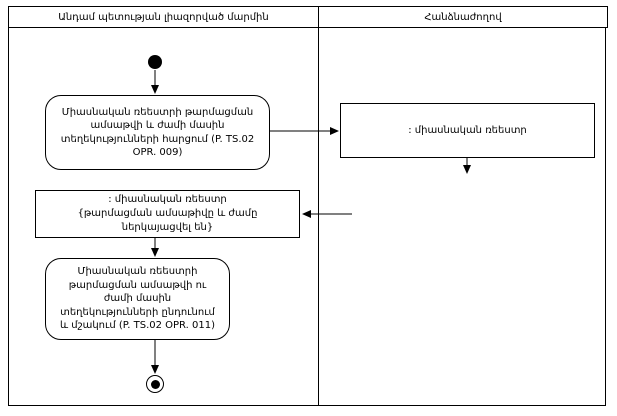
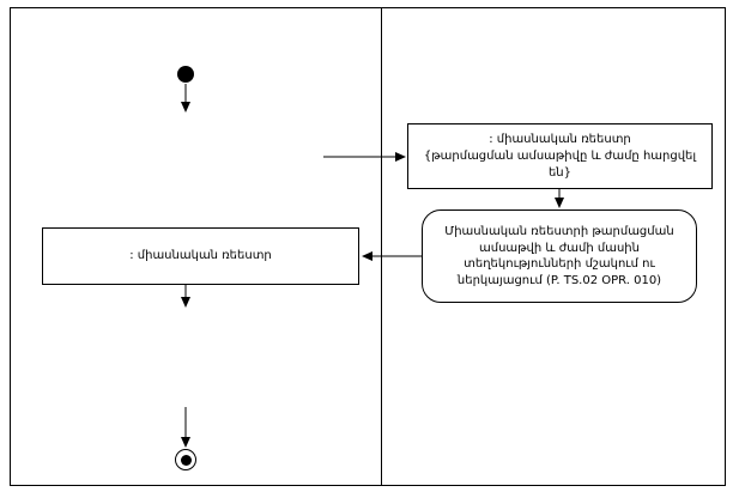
- Անդամ պետության լիազորված մարմին
- Հանձնաժողով
- Միասնական ռեեստրի թարմացման ամսաթվի և ժամի մասին տեղեկությունների հարցում (P. TS.02 OPR. 009)
  : միասնական ռեեստր
+ {թարմացման ամսաթիվը և ժամը հարցվել են}
+ Միասնական ռեեստրի թարմացման ամսաթվի և ժամի մասին տեղեկությունների մշակում ու ներկայացում (P. TS.02 OPR. 010)
  : միասնական ռեեստր
- {թարմացման ամսաթիվը և ժամը ներկայացվել են}
- Միասնական ռեեստրի թարմացման ամսաթվի ու ժամի մասին տեղեկությունների ընդունում և մշակում (P. TS.02 OPR. 011)
